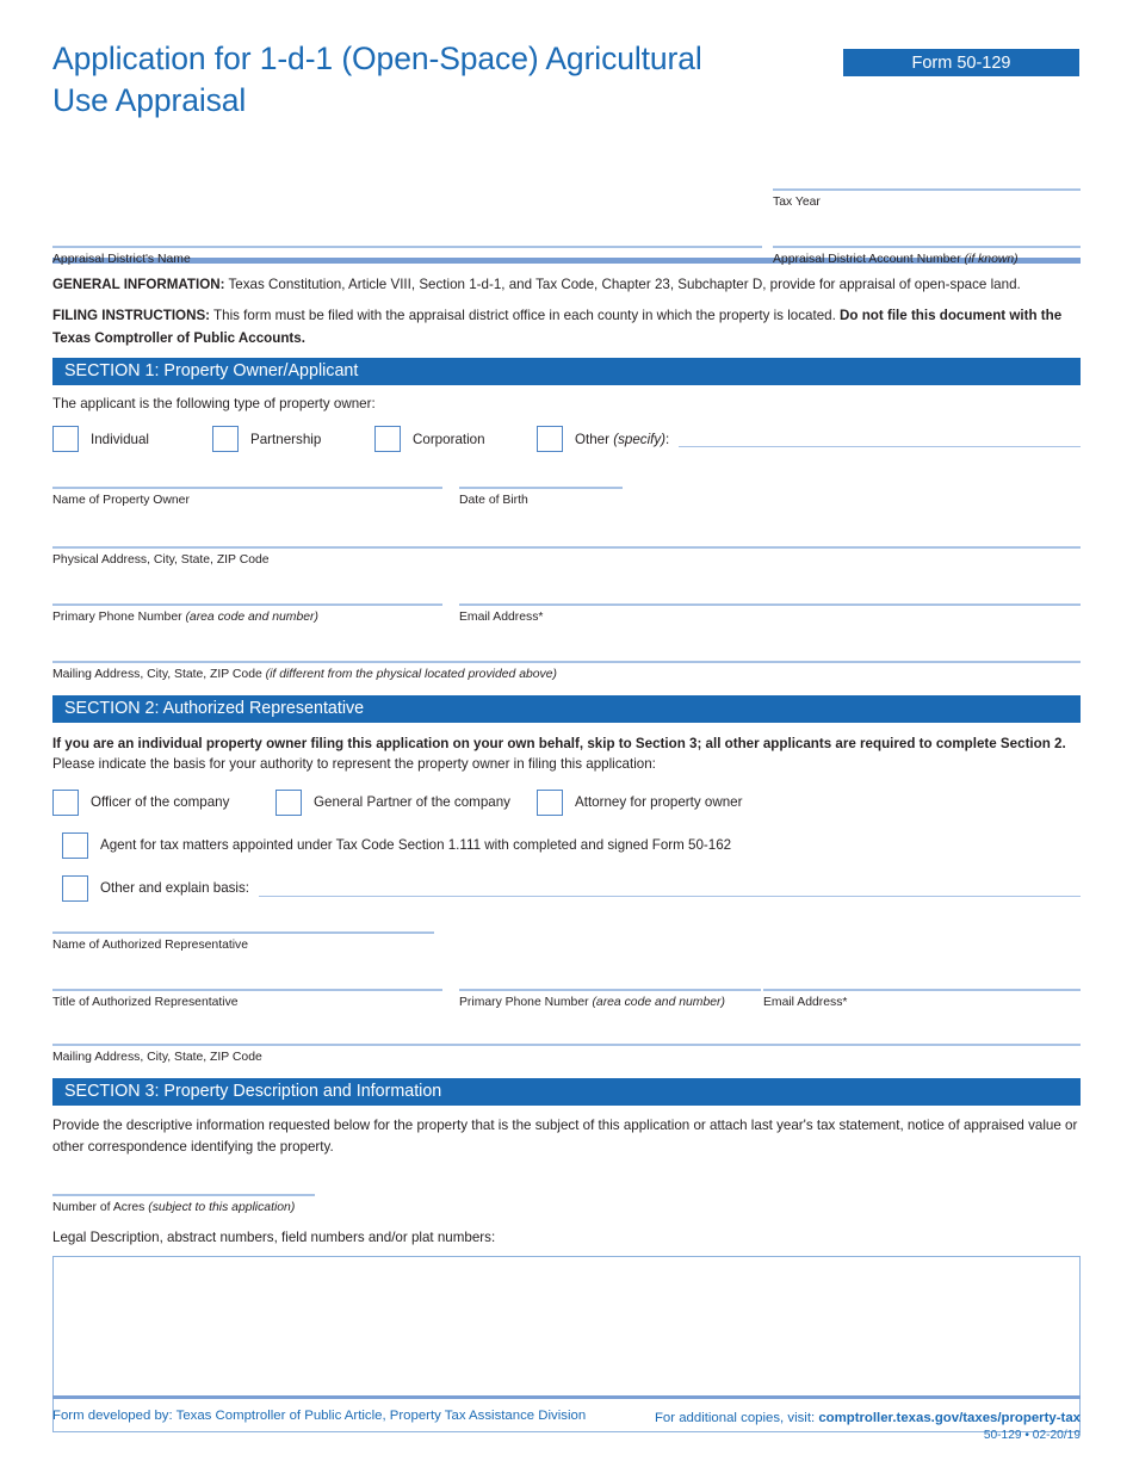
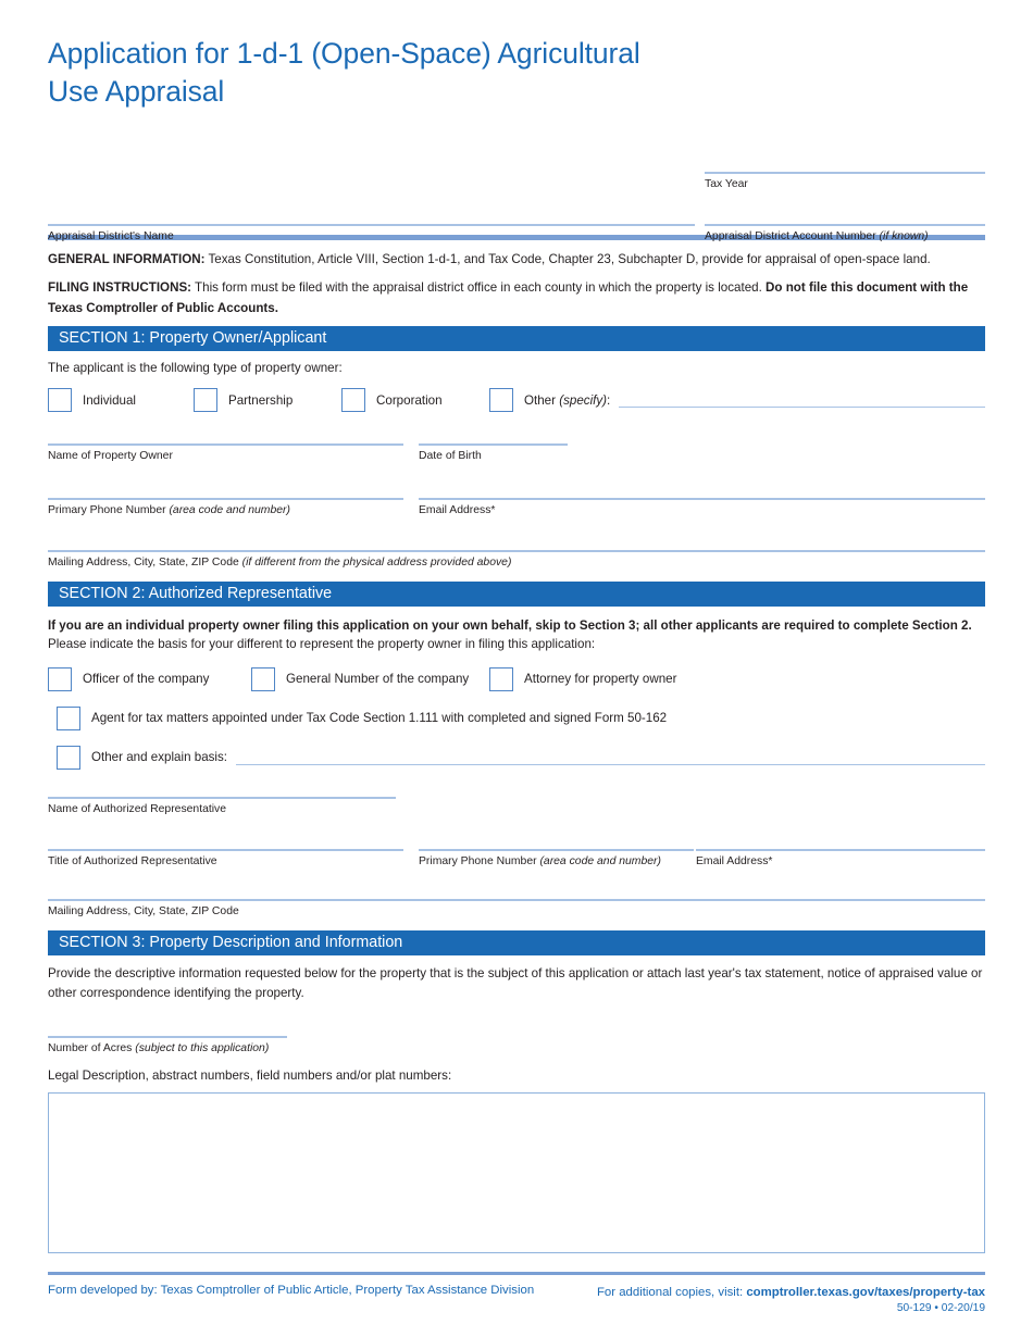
  Application for 1-d-1 (Open-Space) Agricultural
  Use Appraisal
- Form 50-129
  Tax Year
  Appraisal District's Name
  Appraisal District Account Number (if known)
  GENERAL INFORMATION: Texas Constitution, Article VIII, Section 1-d-1, and Tax Code, Chapter 23, Subchapter D, provide for appraisal of open-space land.
  FILING INSTRUCTIONS: This form must be filed with the appraisal district office in each county in which the property is located. Do not file this document with the Texas Comptroller of Public Accounts.
  SECTION 1: Property Owner/Applicant
  The applicant is the following type of property owner:
  Individual
  Partnership
  Corporation
  Other (specify):
  Name of Property Owner
  Date of Birth
- Physical Address, City, State, ZIP Code
  Primary Phone Number (area code and number)
  Email Address*
- Mailing Address, City, State, ZIP Code (if different from the physical located provided above)
+ Mailing Address, City, State, ZIP Code (if different from the physical address provided above)
  SECTION 2: Authorized Representative
  If you are an individual property owner filing this application on your own behalf, skip to Section 3; all other applicants are required to complete Section 2.
- Please indicate the basis for your authority to represent the property owner in filing this application:
+ Please indicate the basis for your different to represent the property owner in filing this application:
  Officer of the company
- General Partner of the company
+ General Number of the company
  Attorney for property owner
  Agent for tax matters appointed under Tax Code Section 1.111 with completed and signed Form 50-162
  Other and explain basis:
  Name of Authorized Representative
  Title of Authorized Representative
  Primary Phone Number (area code and number)
  Email Address*
  Mailing Address, City, State, ZIP Code
  SECTION 3: Property Description and Information
  Provide the descriptive information requested below for the property that is the subject of this application or attach last year's tax statement, notice of appraised value or other correspondence identifying the property.
  Number of Acres (subject to this application)
  Legal Description, abstract numbers, field numbers and/or plat numbers:
  Form developed by: Texas Comptroller of Public Article, Property Tax Assistance Division
  For additional copies, visit: comptroller.texas.gov/taxes/property-tax
  50-129 • 02-20/19
